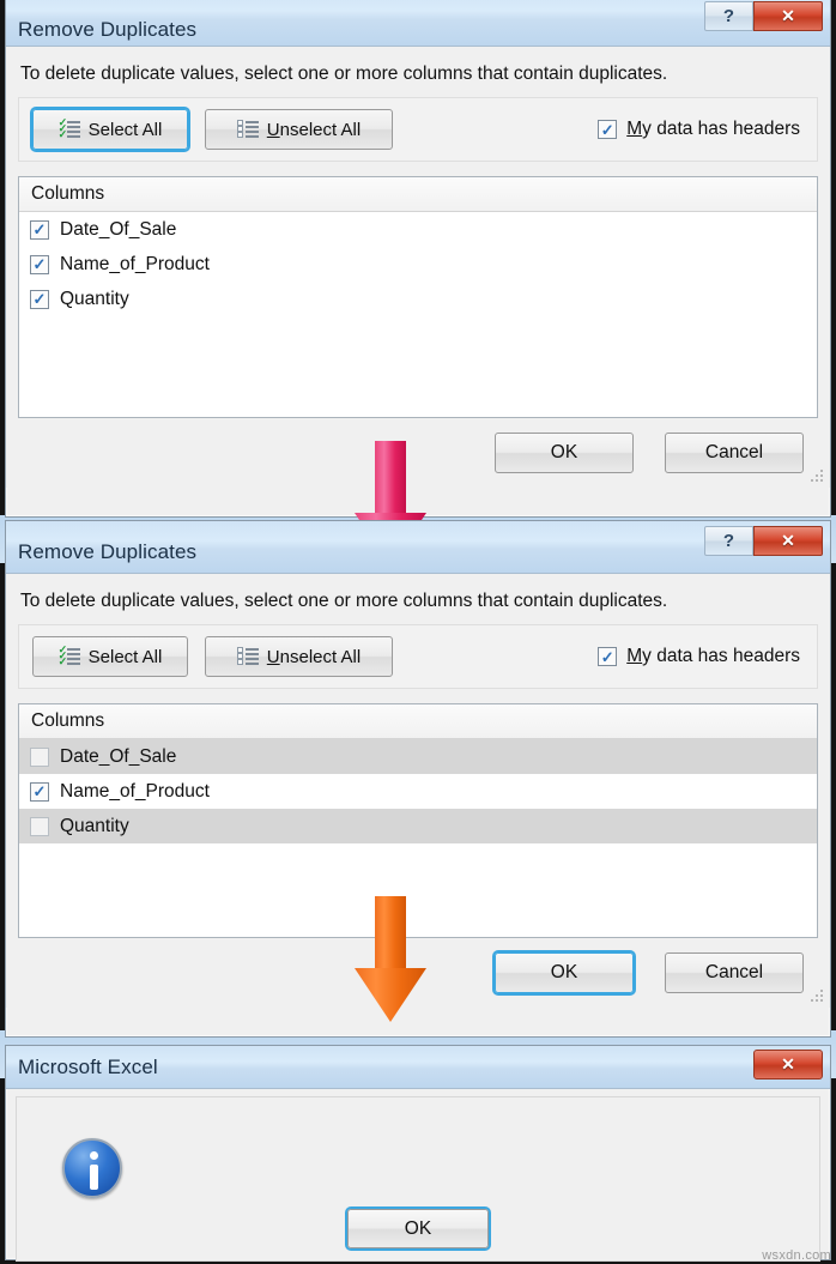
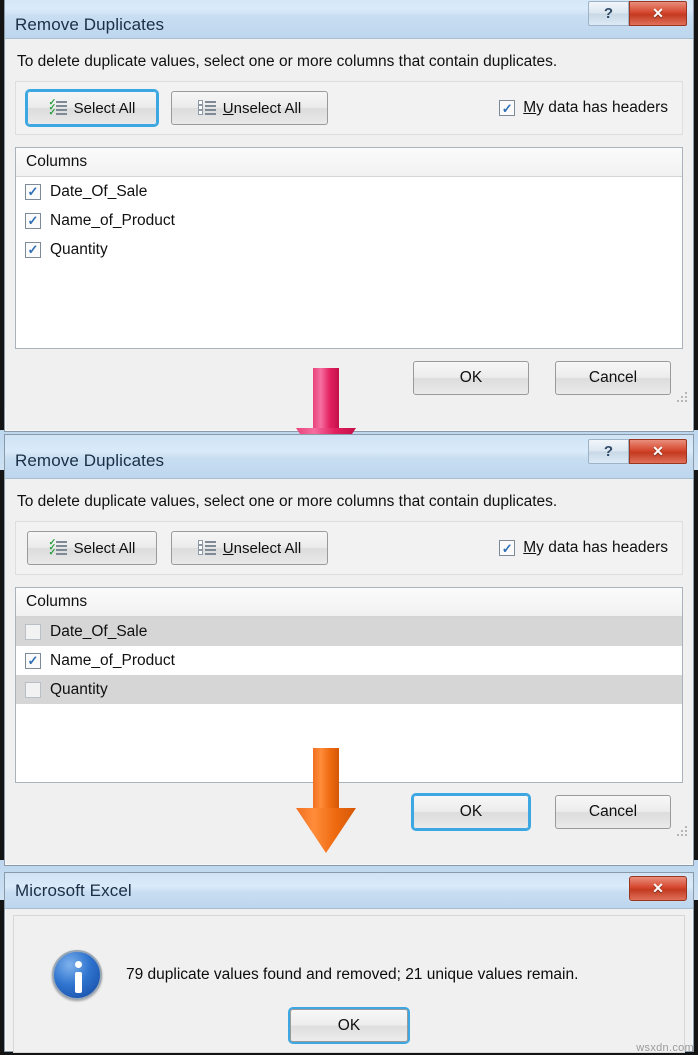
  Remove Duplicates
  ?
  ✕
  To delete duplicate values, select one or more columns that contain duplicates.
  ✓
  ✓
  ✓
  Select All
  Unselect All
  ✓
  My data has headers
  Columns
  ✓
  Date_Of_Sale
  ✓
  Name_of_Product
  ✓
  Quantity
  OK
  Cancel
  Remove Duplicates
  ?
  ✕
  To delete duplicate values, select one or more columns that contain duplicates.
  ✓
  ✓
  ✓
  Select All
  Unselect All
  ✓
  My data has headers
  Columns
  Date_Of_Sale
  ✓
  Name_of_Product
  Quantity
  OK
  Cancel
  Microsoft Excel
  ✕
+ 79 duplicate values found and removed; 21 unique values remain.
  OK
  wsxdn.com
